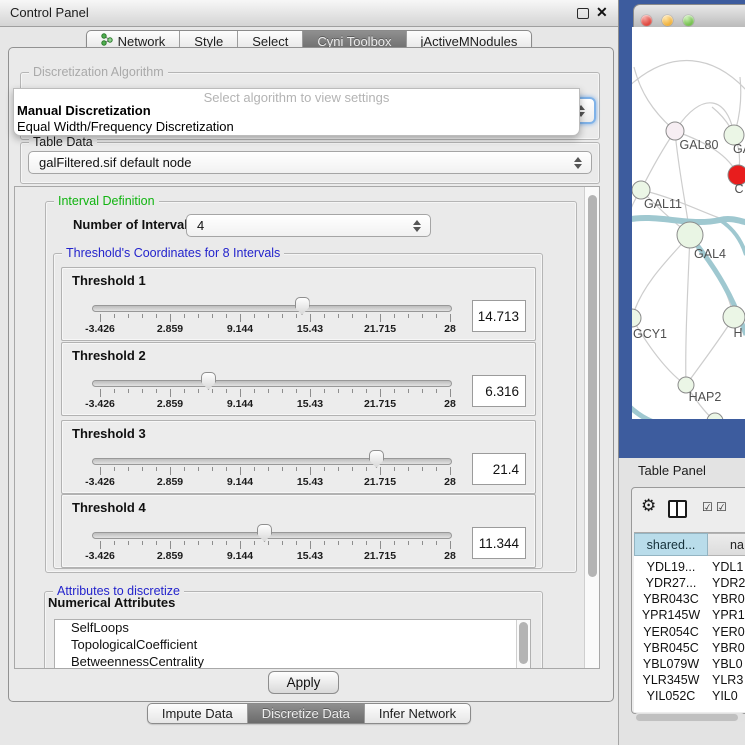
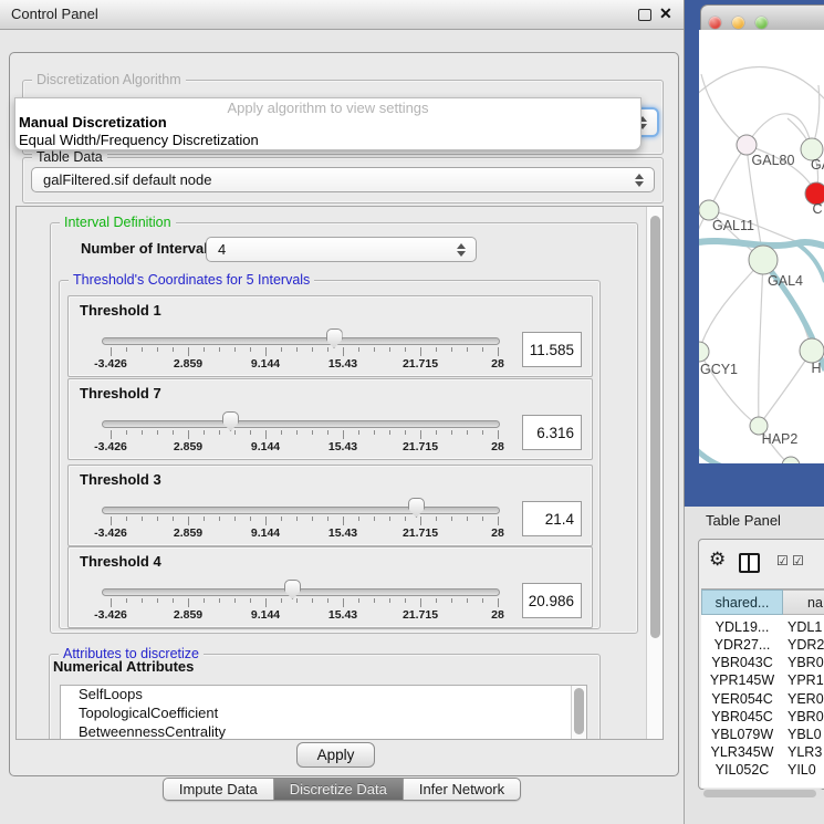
  Control Panel
  ✕
- Network
- Style
- Select
- Cyni Toolbox
- jActiveMNodules
  Discretization Algorithm
- Select algorithm to view settings
+ Apply algorithm to view settings
  Manual Discretization
  Equal Width/Frequency Discretization
  Table Data
  galFiltered.sif default node
  Interval Definition
  Number of Interva
  4
- Threshold's Coordinates for 8 Intervals
+ Threshold's Coordinates for 5 Intervals
  Threshold 1
  -3.426
  2.859
  9.144
  15.43
  21.715
  28
- 14.713
+ 11.585
- Threshold 2
+ Threshold 7
  -3.426
  2.859
  9.144
  15.43
  21.715
  28
  6.316
  Threshold 3
  -3.426
  2.859
  9.144
  15.43
  21.715
  28
  21.4
  Threshold 4
  -3.426
  2.859
  9.144
  15.43
  21.715
  28
- 11.344
+ 20.986
  Attributes to discretize
  Numerical Attributes
  SelfLoops
  TopologicalCoefficient
  BetweennessCentrality
  Apply
  Impute Data
  Discretize Data
  Infer Network
  GAL80
  C
  GAL11
  GAL4
  GCY1
  H
  HAP2
  Table Panel
  ⚙
  ☑
  ☑
  shared...
  na
  YDL19...
  YDL1
  YDR27...
  YDR2
  YBR043C
  YBR0
  YPR145W
  YPR1
  YER054C
  YER0
  YBR045C
  YBR0
  YBL079W
  YBL0
  YLR345W
  YLR3
  YIL052C
  YIL0
